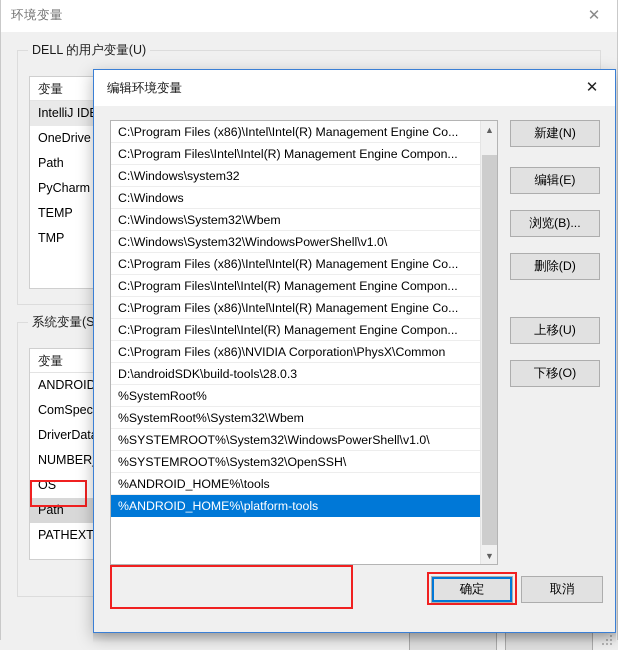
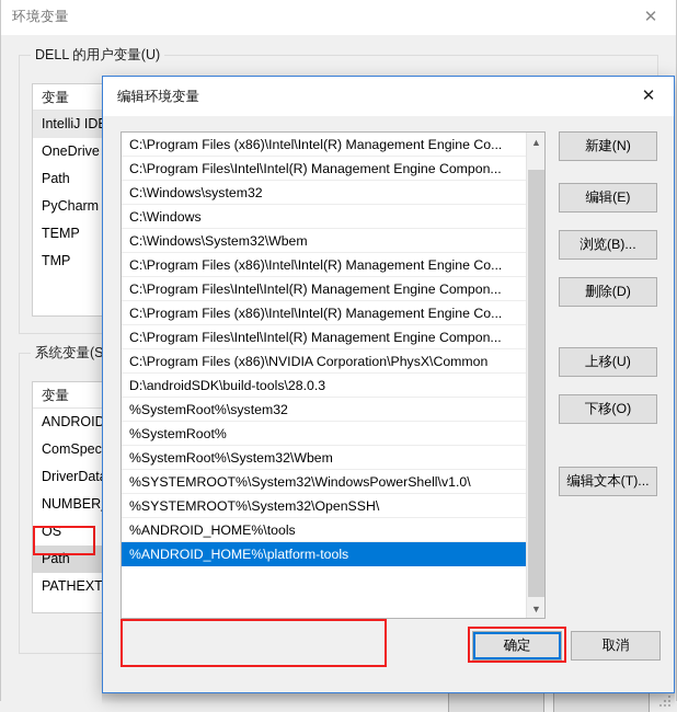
  环境变量
  ✕
  DELL 的用户变量(U)
  变量
  IntelliJ ID
  OneDrive
  Path
  PyCharm
  TEMP
  TMP
  系统变量(S
  变量
  ANDROID
  ComSpec
  DriverDat
  NUMBER
  OS
  Path
  PATHEXT
  编辑环境变量
  ✕
  C:\Program Files (x86)\Intel\Intel(R) Management Engine Co...
  C:\Program Files\Intel\Intel(R) Management Engine Compon...
  C:\Windows\system32
  C:\Windows
  C:\Windows\System32\Wbem
- C:\Windows\System32\WindowsPowerShell\v1.0\
  C:\Program Files (x86)\Intel\Intel(R) Management Engine Co...
  C:\Program Files\Intel\Intel(R) Management Engine Compon...
  C:\Program Files (x86)\Intel\Intel(R) Management Engine Co...
  C:\Program Files\Intel\Intel(R) Management Engine Compon...
  C:\Program Files (x86)\NVIDIA Corporation\PhysX\Common
  D:\androidSDK\build-tools\28.0.3
+ %SystemRoot%\system32
  %SystemRoot%
  %SystemRoot%\System32\Wbem
  %SYSTEMROOT%\System32\WindowsPowerShell\v1.0\
  %SYSTEMROOT%\System32\OpenSSH\
  %ANDROID_HOME%\tools
  %ANDROID_HOME%\platform-tools
  ▲
  ▼
  新建(N)
  编辑(E)
  浏览(B)...
  删除(D)
  上移(U)
  下移(O)
+ 编辑文本(T)...
  确定
  取消
